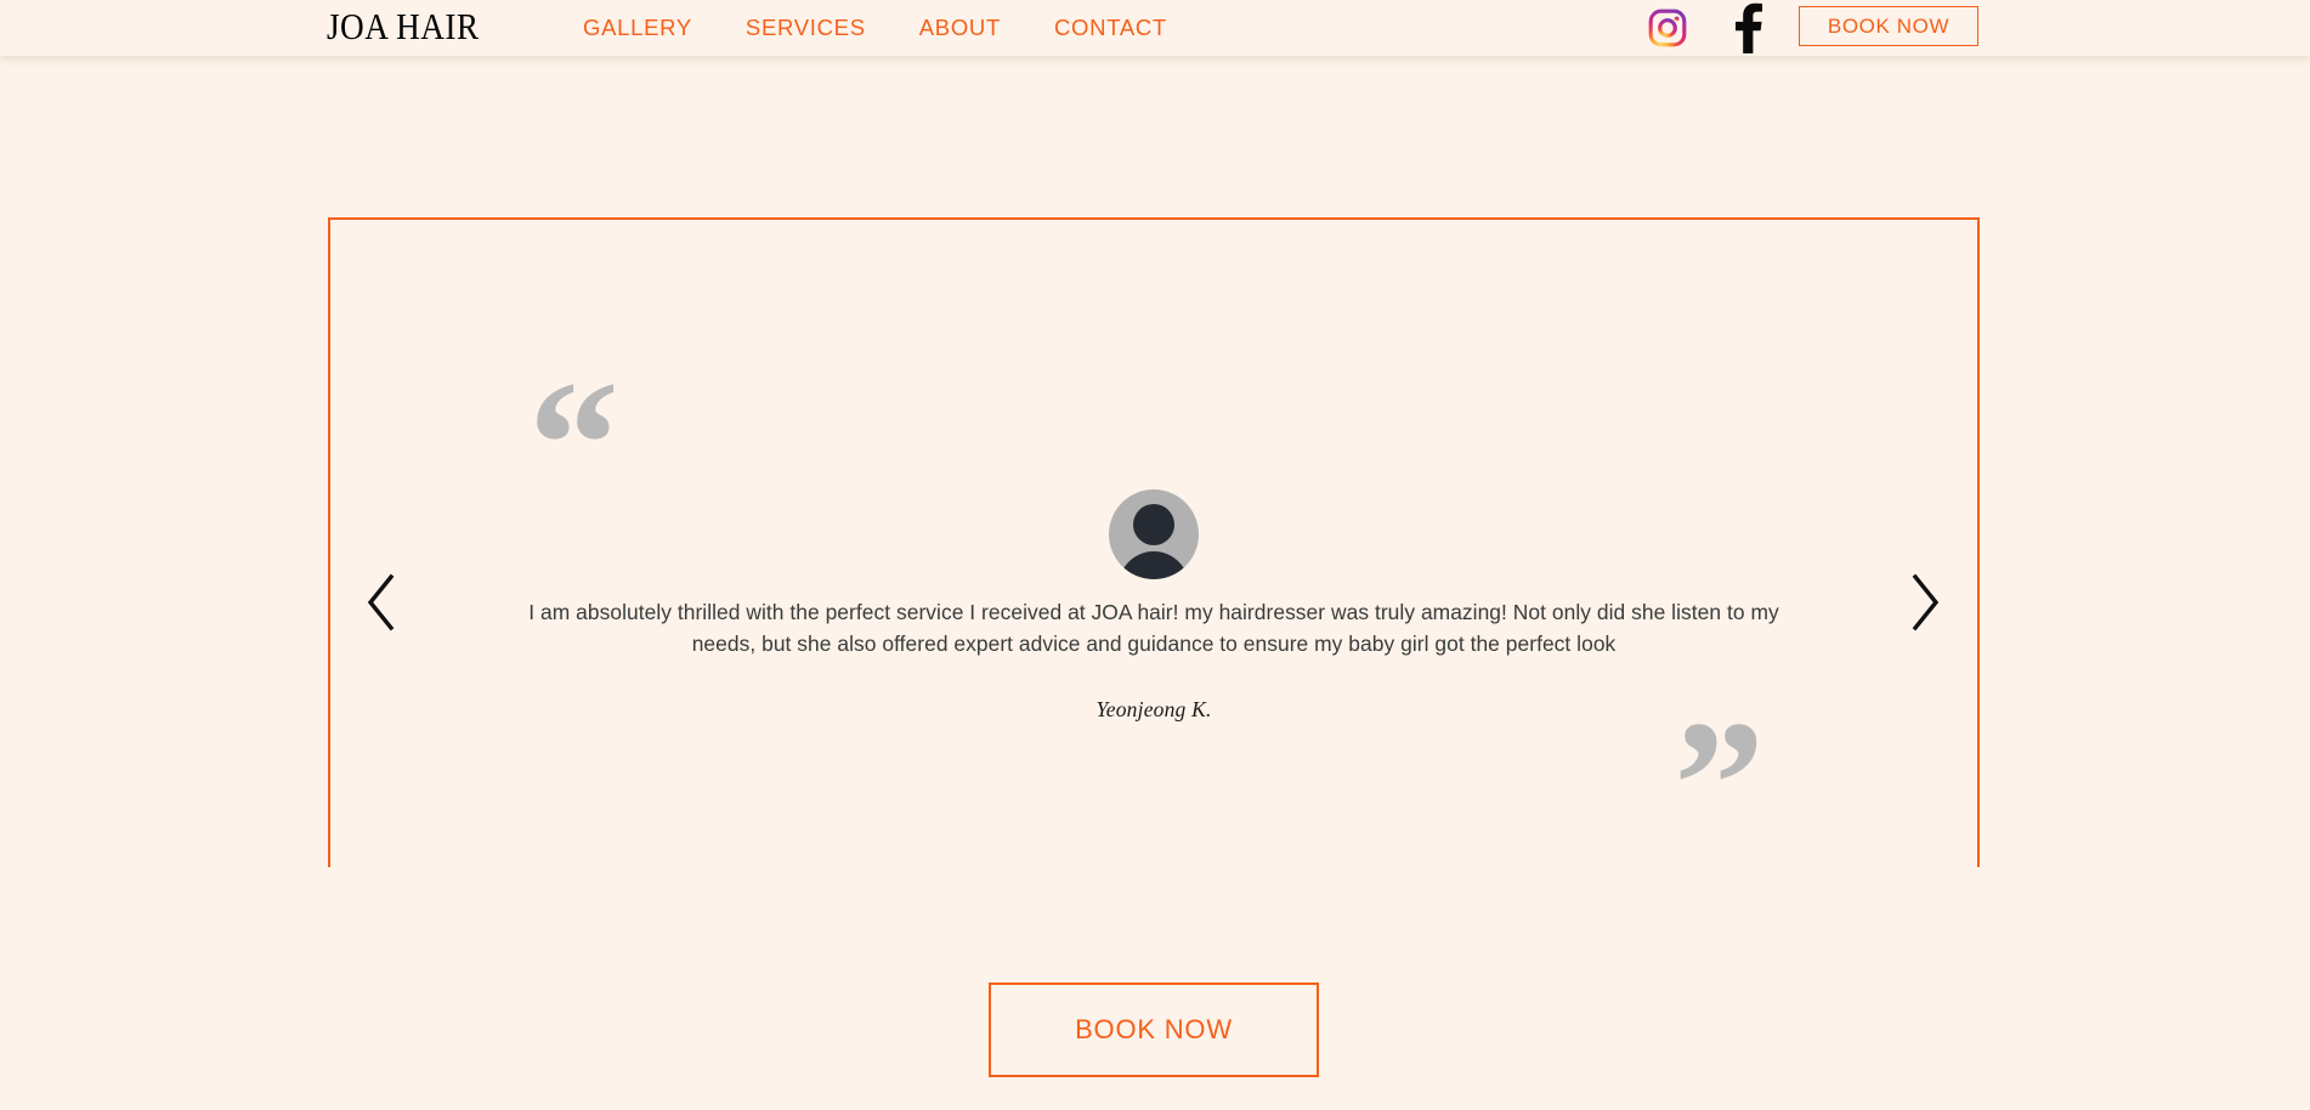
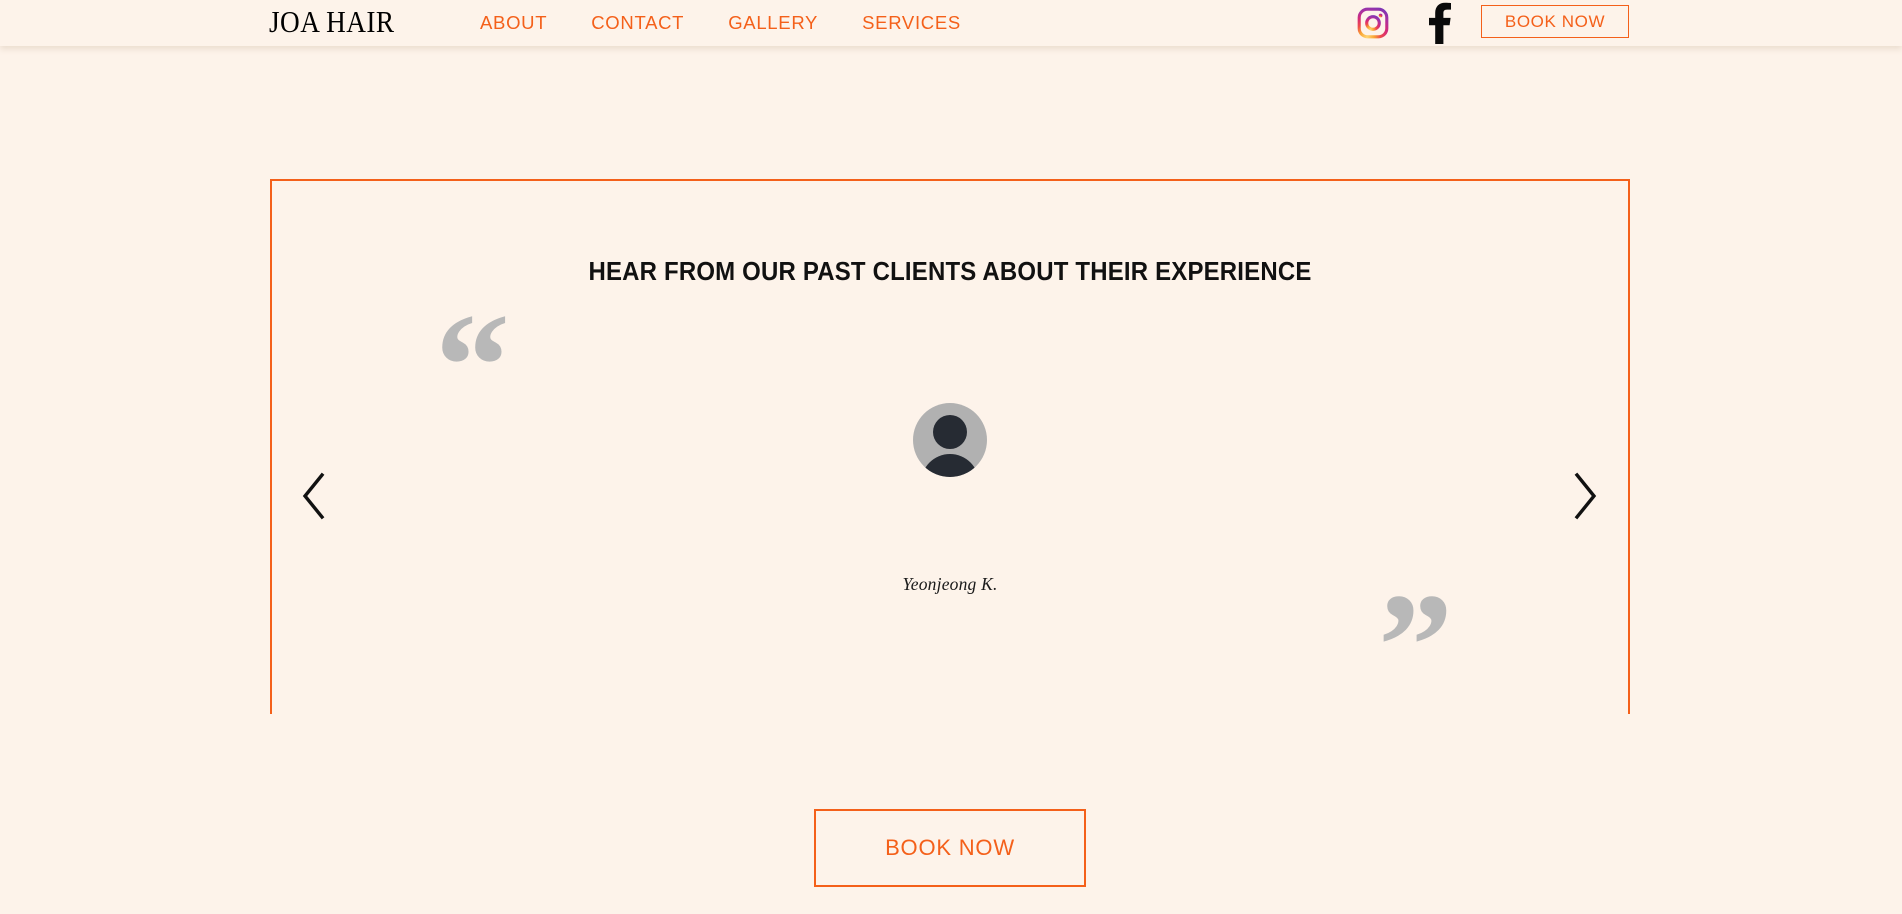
  JOA HAIR
- GALLERY
+ ABOUT
- SERVICES
+ CONTACT
- ABOUT
+ GALLERY
- CONTACT
+ SERVICES
  BOOK NOW
+ HEAR FROM OUR PAST CLIENTS ABOUT THEIR EXPERIENCE
  “
- I am absolutely thrilled with the perfect service I received at JOA hair! my hairdresser was truly amazing! Not only did she listen to my needs, but she also offered expert advice and guidance to ensure my baby girl got the perfect look
  Yeonjeong K.
  ”
  BOOK NOW
